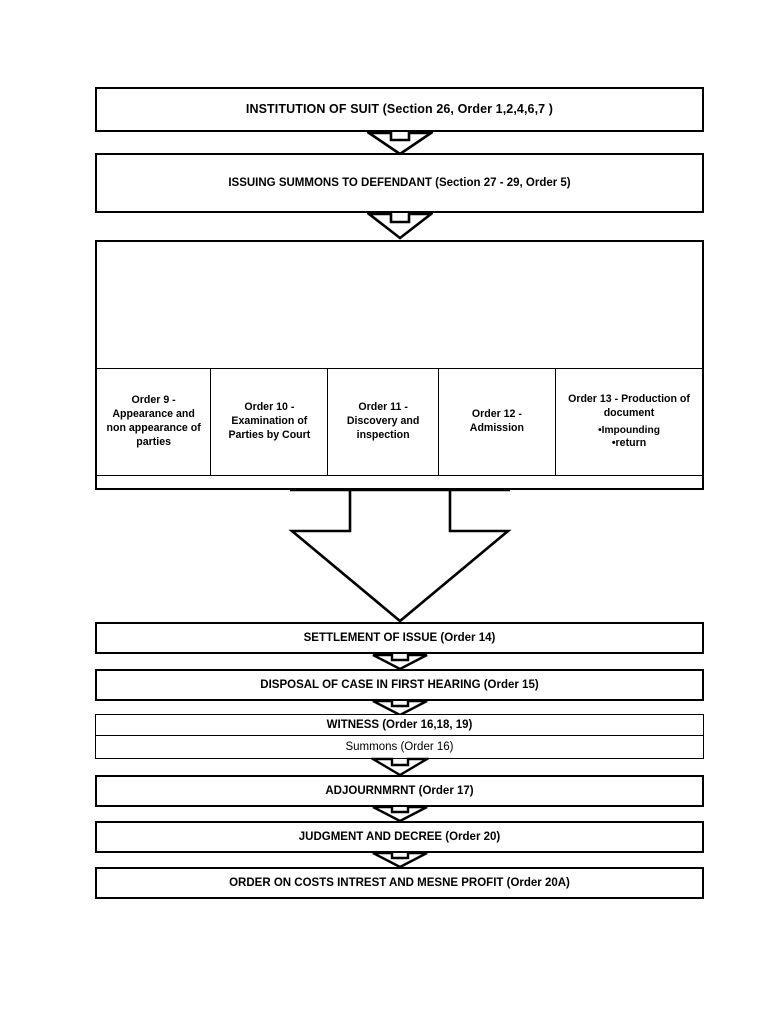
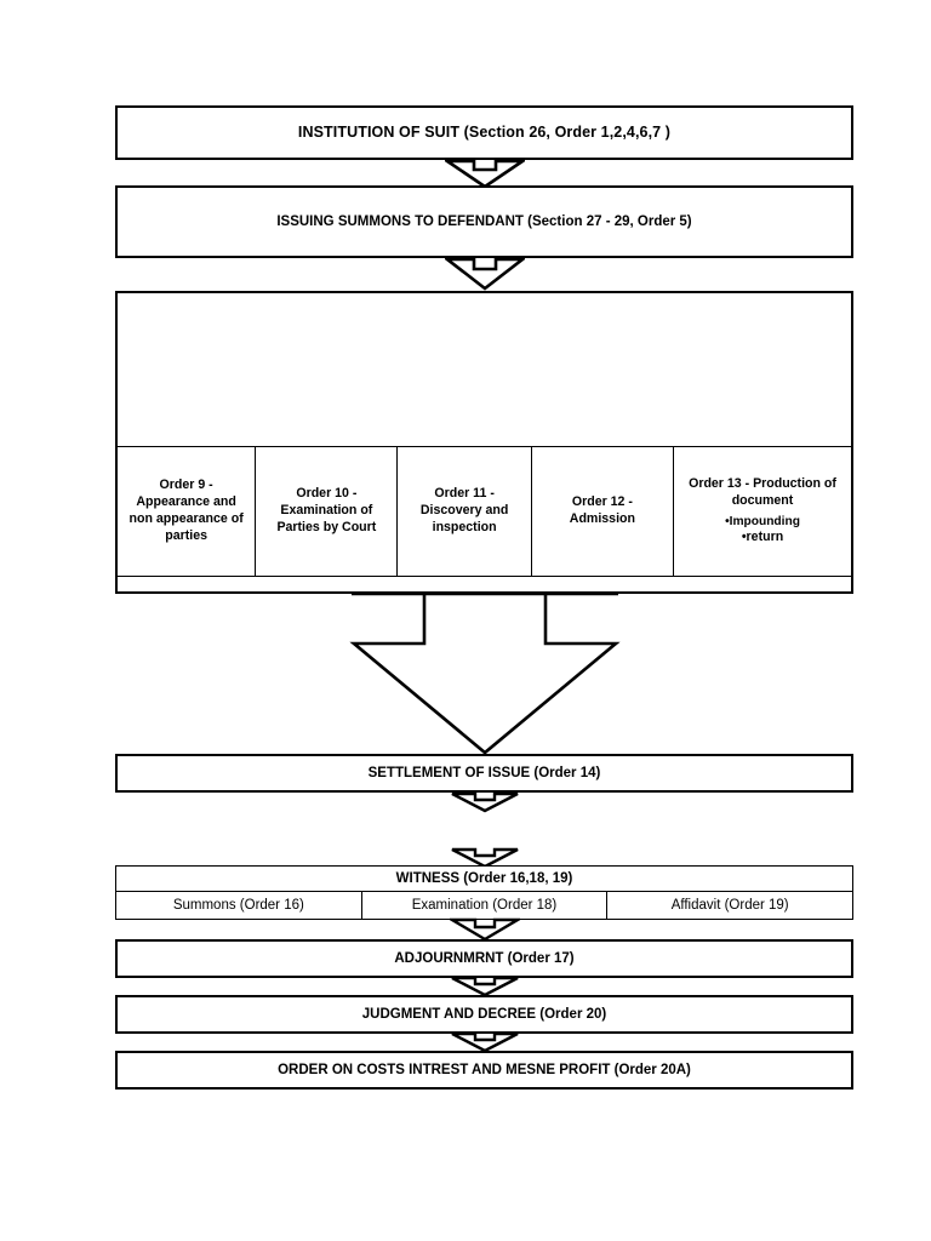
  INSTITUTION OF SUIT (Section 26, Order 1,2,4,6,7 )
  ISSUING SUMMONS TO DEFENDANT (Section 27 - 29, Order 5)
  Order 9 -
  Appearance and
  non appearance of
  parties
  Order 10 -
  Examination of
  Parties by Court
  Order 11 -
  Discovery and
  inspection
  Order 12 -
  Admission
  Order 13 - Production of
  document
  •Impounding
  •return
  SETTLEMENT OF ISSUE (Order 14)
- DISPOSAL OF CASE IN FIRST HEARING (Order 15)
  WITNESS (Order 16,18, 19)
  Summons (Order 16)
+ Examination (Order 18)
+ Affidavit (Order 19)
  ADJOURNMRNT (Order 17)
  JUDGMENT AND DECREE (Order 20)
  ORDER ON COSTS INTREST AND MESNE PROFIT (Order 20A)
